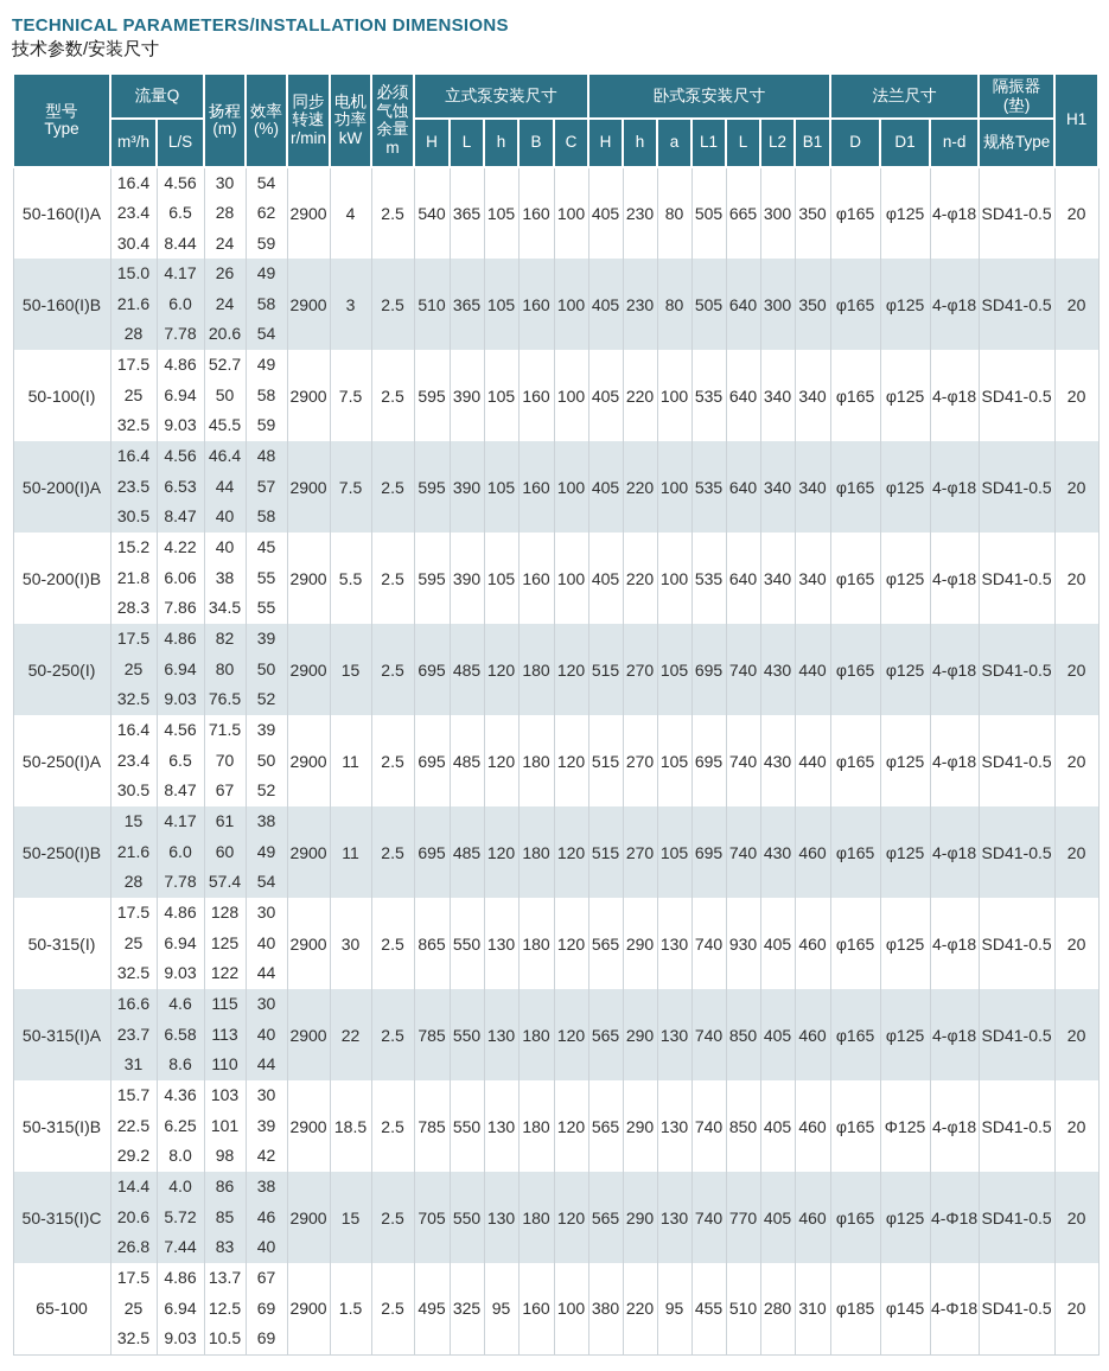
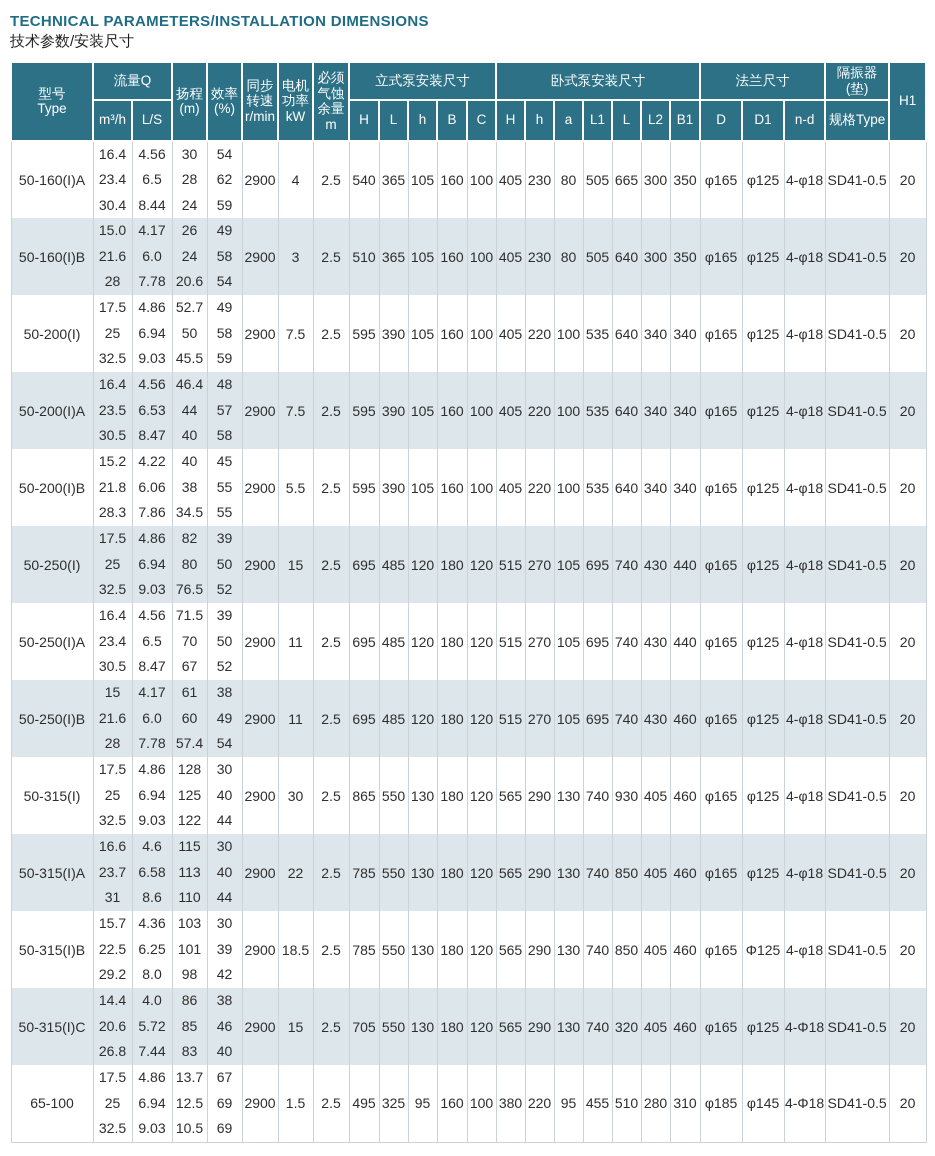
  TECHNICAL PARAMETERS/INSTALLATION DIMENSIONS
  技术参数/安装尺寸
  型号 Type	流量Q	扬程 (m)	效率 (%)	同步 转速 r/min	电机 功率 kW	必须 气蚀 余量 m	立式泵安装尺寸	卧式泵安装尺寸	法兰尺寸	隔振器(垫)	H1
  m³/h	L/S	H	L	h	B	C	H	h	a	L1	L	L2	B1	D	D1	n-d	规格Type
  50-160(I)A	16.423.430.4	4.566.58.44	302824	546259	2900	4	2.5	540	365	105	160	100	405	230	80	505	665	300	350	φ165	φ125	4-φ18	SD41-0.5	20
  50-160(I)B	15.021.628	4.176.07.78	262420.6	495854	2900	3	2.5	510	365	105	160	100	405	230	80	505	640	300	350	φ165	φ125	4-φ18	SD41-0.5	20
- 50-100(I)	17.52532.5	4.866.949.03	52.75045.5	495859	2900	7.5	2.5	595	390	105	160	100	405	220	100	535	640	340	340	φ165	φ125	4-φ18	SD41-0.5	20
+ 50-200(I)	17.52532.5	4.866.949.03	52.75045.5	495859	2900	7.5	2.5	595	390	105	160	100	405	220	100	535	640	340	340	φ165	φ125	4-φ18	SD41-0.5	20
  50-200(I)A	16.423.530.5	4.566.538.47	46.44440	485758	2900	7.5	2.5	595	390	105	160	100	405	220	100	535	640	340	340	φ165	φ125	4-φ18	SD41-0.5	20
  50-200(I)B	15.221.828.3	4.226.067.86	403834.5	455555	2900	5.5	2.5	595	390	105	160	100	405	220	100	535	640	340	340	φ165	φ125	4-φ18	SD41-0.5	20
  50-250(I)	17.52532.5	4.866.949.03	828076.5	395052	2900	15	2.5	695	485	120	180	120	515	270	105	695	740	430	440	φ165	φ125	4-φ18	SD41-0.5	20
  50-250(I)A	16.423.430.5	4.566.58.47	71.57067	395052	2900	11	2.5	695	485	120	180	120	515	270	105	695	740	430	440	φ165	φ125	4-φ18	SD41-0.5	20
  50-250(I)B	1521.628	4.176.07.78	616057.4	384954	2900	11	2.5	695	485	120	180	120	515	270	105	695	740	430	460	φ165	φ125	4-φ18	SD41-0.5	20
  50-315(I)	17.52532.5	4.866.949.03	128125122	304044	2900	30	2.5	865	550	130	180	120	565	290	130	740	930	405	460	φ165	φ125	4-φ18	SD41-0.5	20
  50-315(I)A	16.623.731	4.66.588.6	115113110	304044	2900	22	2.5	785	550	130	180	120	565	290	130	740	850	405	460	φ165	φ125	4-φ18	SD41-0.5	20
  50-315(I)B	15.722.529.2	4.366.258.0	10310198	303942	2900	18.5	2.5	785	550	130	180	120	565	290	130	740	850	405	460	φ165	Φ125	4-φ18	SD41-0.5	20
- 50-315(I)C	14.420.626.8	4.05.727.44	868583	384640	2900	15	2.5	705	550	130	180	120	565	290	130	740	770	405	460	φ165	φ125	4-Φ18	SD41-0.5	20
+ 50-315(I)C	14.420.626.8	4.05.727.44	868583	384640	2900	15	2.5	705	550	130	180	120	565	290	130	740	320	405	460	φ165	φ125	4-Φ18	SD41-0.5	20
  65-100	17.52532.5	4.866.949.03	13.712.510.5	676969	2900	1.5	2.5	495	325	95	160	100	380	220	95	455	510	280	310	φ185	φ145	4-Φ18	SD41-0.5	20
